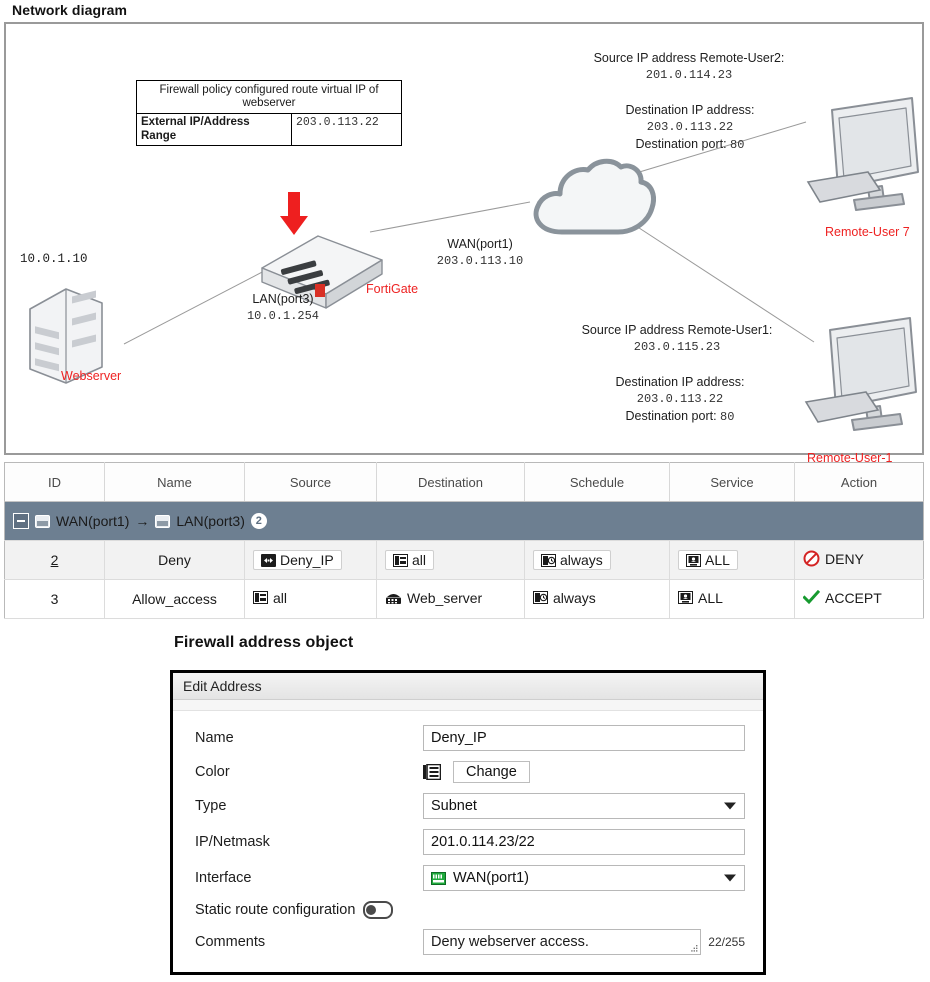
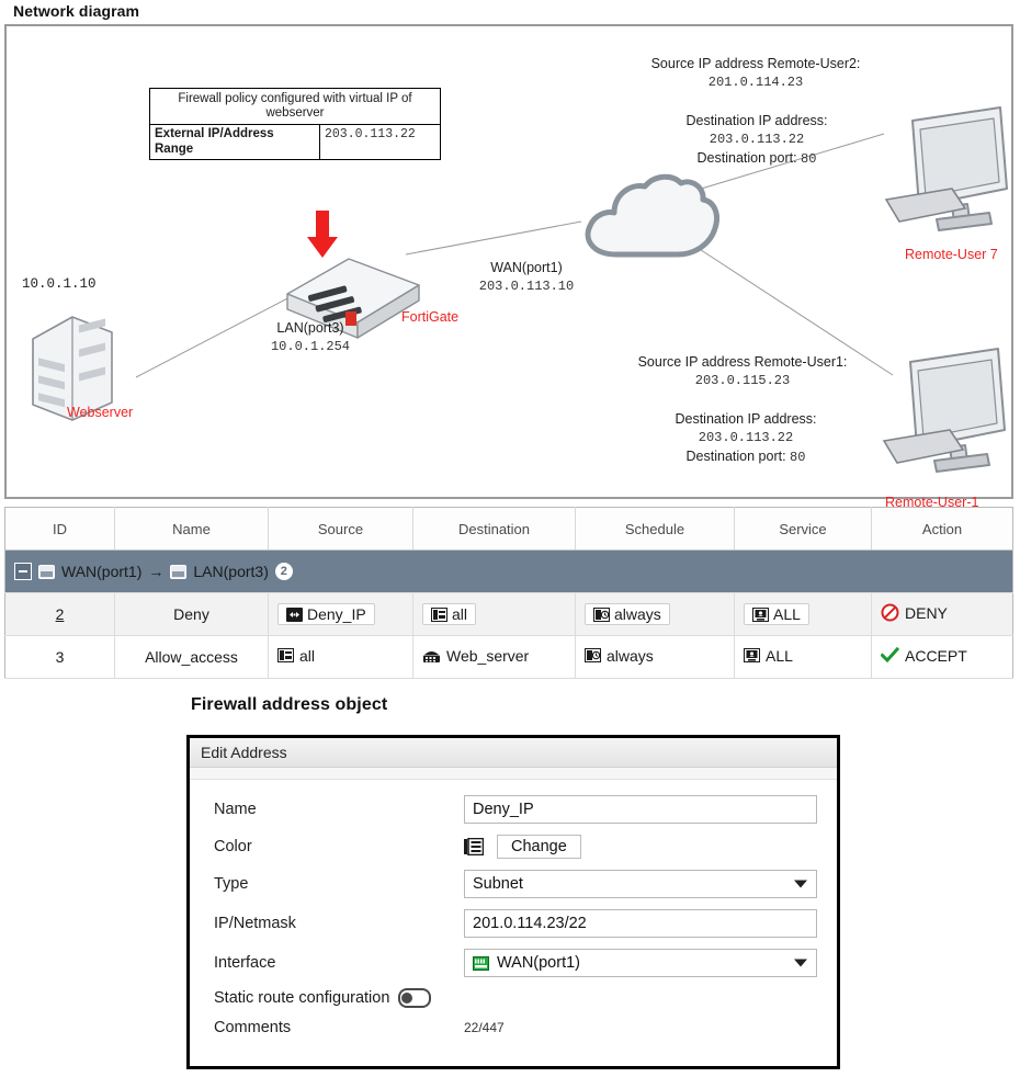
  Network diagram
- Firewall policy configured route virtual IP of webserver
+ Firewall policy configured with virtual IP of webserver
  External IP/Address Range	203.0.113.22
  10.0.1.10
  Webserver
  LAN(port3)
  10.0.1.254
  FortiGate
  WAN(port1)
  203.0.113.10
  Source IP address Remote-User2:
  201.0.114.23
  Destination IP address:
  203.0.113.22
  Destination port: 80
  Source IP address Remote-User1:
  203.0.115.23
  Destination IP address:
  203.0.113.22
  Destination port: 80
  Remote-User 7
  Remote-User-1
  ID	Name	Source	Destination	Schedule	Service	Action
  WAN(port1) → LAN(port3) 2
  2	Deny	Deny_IP	all	always	ALL	DENY
  3	Allow_access	all	Web_server	always	ALL	ACCEPT
  Firewall address object
  Edit Address
  Name
  Deny_IP
  Color
  Change
  Type
  Subnet
  IP/Netmask
  201.0.114.23/22
  Interface
  WAN(port1)
  Static route configuration
  Comments
- Deny webserver access.
- 22/255
+ 22/447
